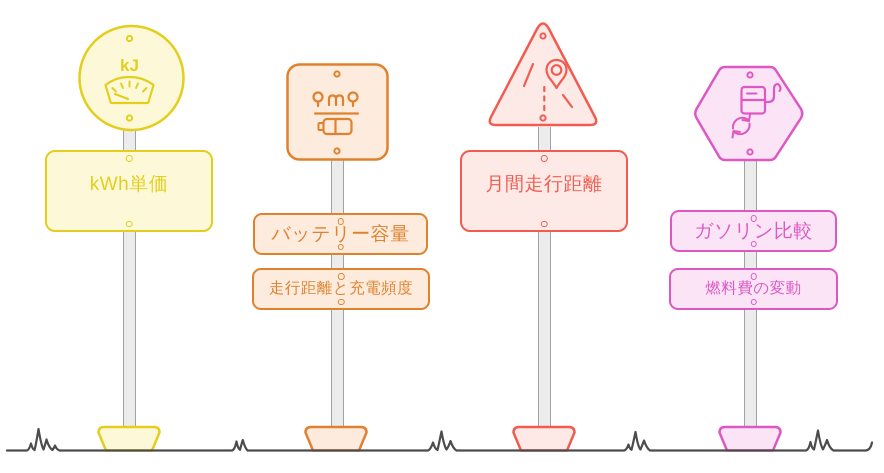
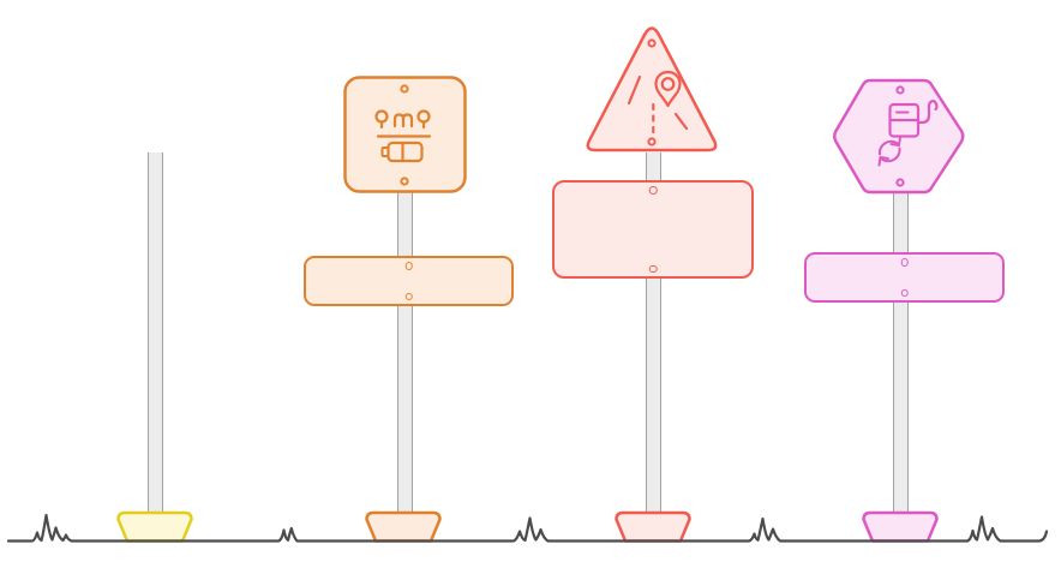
- kJ
- kWh単価
- バッテリー容量
- 走行距離と充電頻度
- 月間走行距離
- ガソリン比較
- 燃料費の変動
